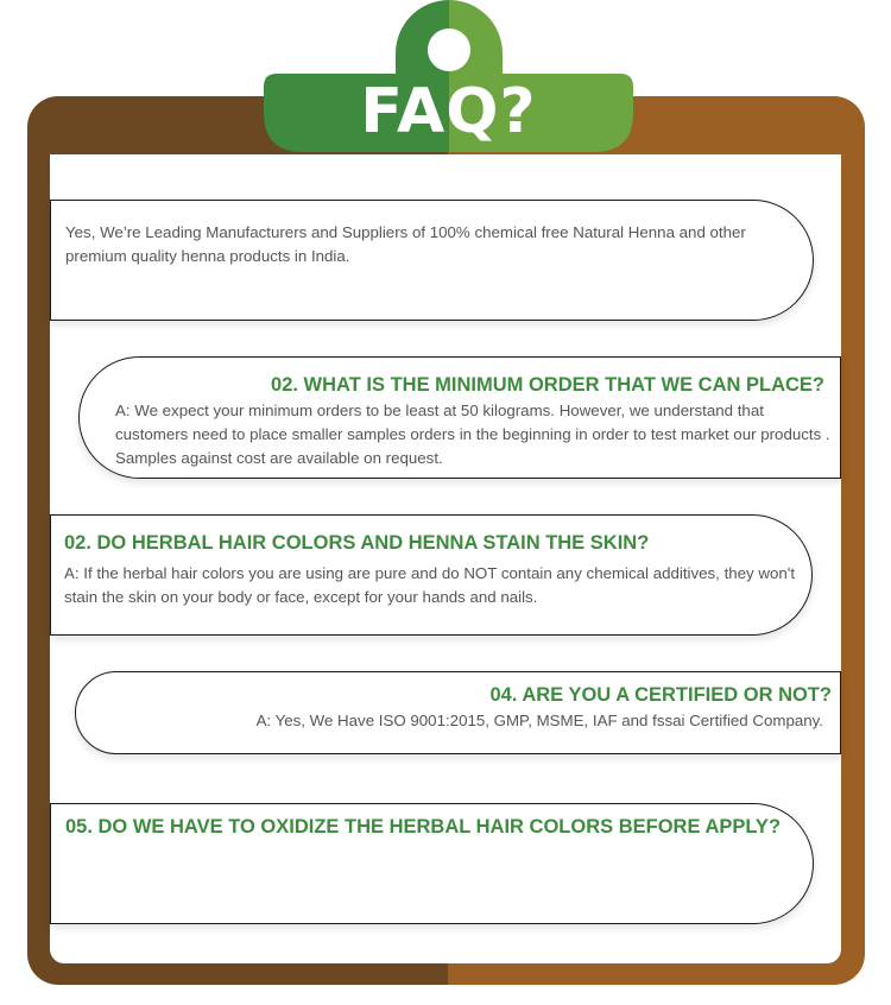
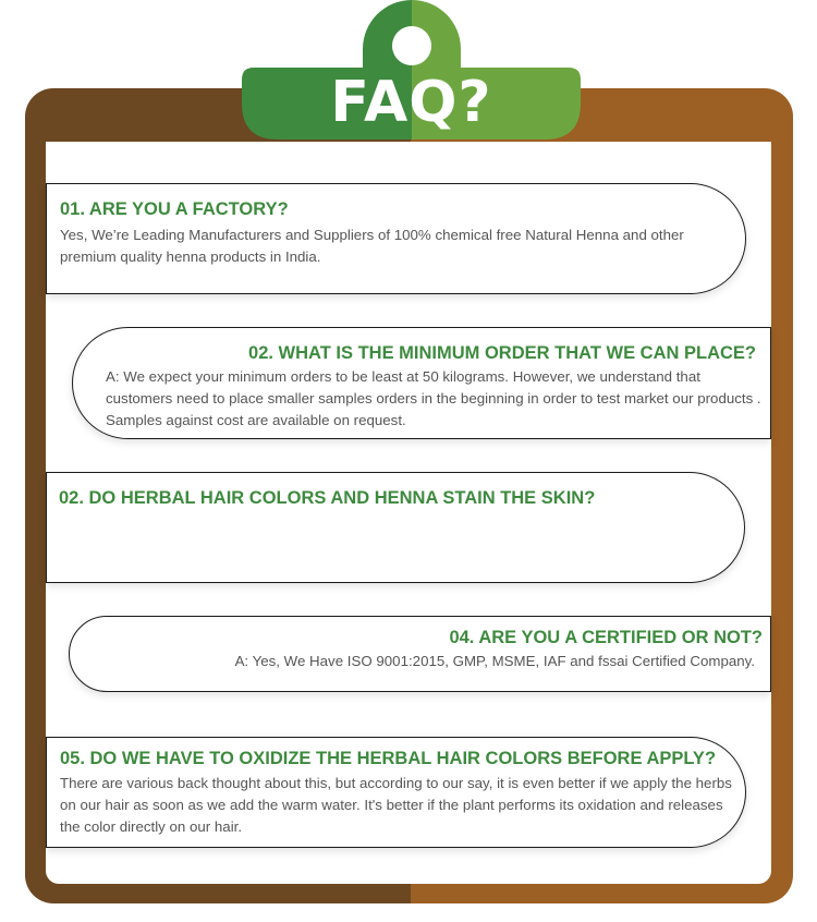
  FAQ?
+ 01. ARE YOU A FACTORY?
  Yes, We’re Leading Manufacturers and Suppliers of 100% chemical free Natural Henna and other premium quality henna products in India.
  02. WHAT IS THE MINIMUM ORDER THAT WE CAN PLACE?
  A: We expect your minimum orders to be least at 50 kilograms. However, we understand that customers need to place smaller samples orders in the beginning in order to test market our products . Samples against cost are available on request.
  02. DO HERBAL HAIR COLORS AND HENNA STAIN THE SKIN?
- A: If the herbal hair colors you are using are pure and do NOT contain any chemical additives, they won't stain the skin on your body or face, except for your hands and nails.
  04. ARE YOU A CERTIFIED OR NOT?
  A: Yes, We Have ISO 9001:2015, GMP, MSME, IAF and fssai Certified Company.
  05. DO WE HAVE TO OXIDIZE THE HERBAL HAIR COLORS BEFORE APPLY?
+ There are various back thought about this, but according to our say, it is even better if we apply the herbs on our hair as soon as we add the warm water. It's better if the plant performs its oxidation and releases the color directly on our hair.
